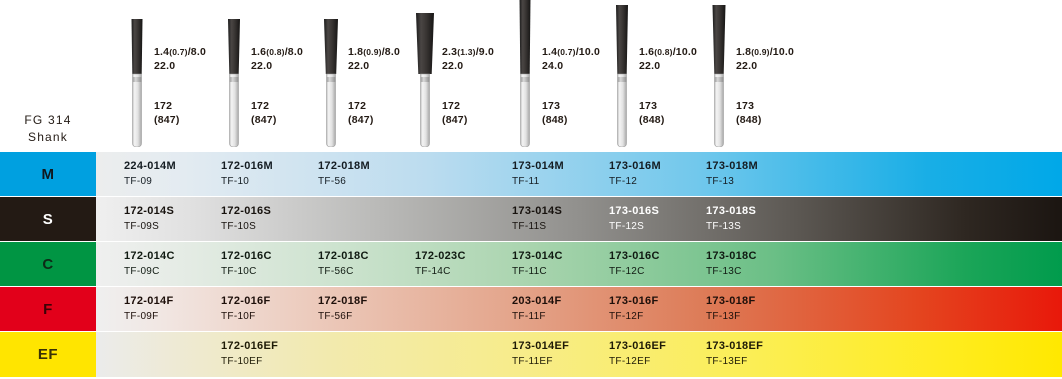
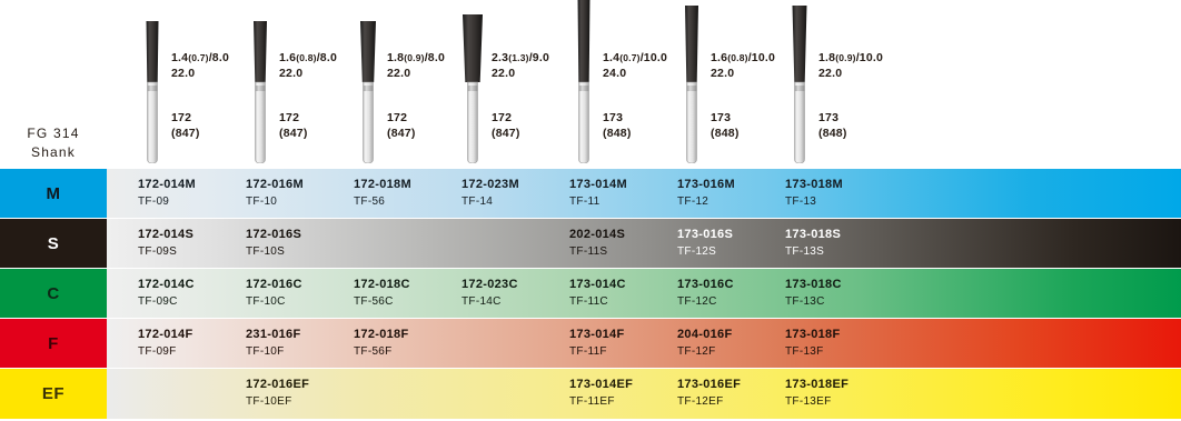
  FG 314
  Shank
  1.4(0.7)/8.0
  22.0
  172
  (847)
  1.6(0.8)/8.0
  22.0
  172
  (847)
  1.8(0.9)/8.0
  22.0
  172
  (847)
  2.3(1.3)/9.0
  22.0
  172
  (847)
  1.4(0.7)/10.0
  24.0
  173
  (848)
  1.6(0.8)/10.0
  22.0
  173
  (848)
  1.8(0.9)/10.0
  22.0
  173
  (848)
  M
- 224-014M
+ 172-014M
  TF-09
  172-016M
  TF-10
  172-018M
  TF-56
+ 172-023M
+ TF-14
  173-014M
  TF-11
  173-016M
  TF-12
  173-018M
  TF-13
  S
  172-014S
  TF-09S
  172-016S
  TF-10S
- 173-014S
+ 202-014S
  TF-11S
  173-016S
  TF-12S
  173-018S
  TF-13S
  C
  172-014C
  TF-09C
  172-016C
  TF-10C
  172-018C
  TF-56C
  172-023C
  TF-14C
  173-014C
  TF-11C
  173-016C
  TF-12C
  173-018C
  TF-13C
  F
  172-014F
  TF-09F
- 172-016F
+ 231-016F
  TF-10F
  172-018F
  TF-56F
- 203-014F
+ 173-014F
  TF-11F
- 173-016F
+ 204-016F
  TF-12F
  173-018F
  TF-13F
  EF
  172-016EF
  TF-10EF
  173-014EF
  TF-11EF
  173-016EF
  TF-12EF
  173-018EF
  TF-13EF
